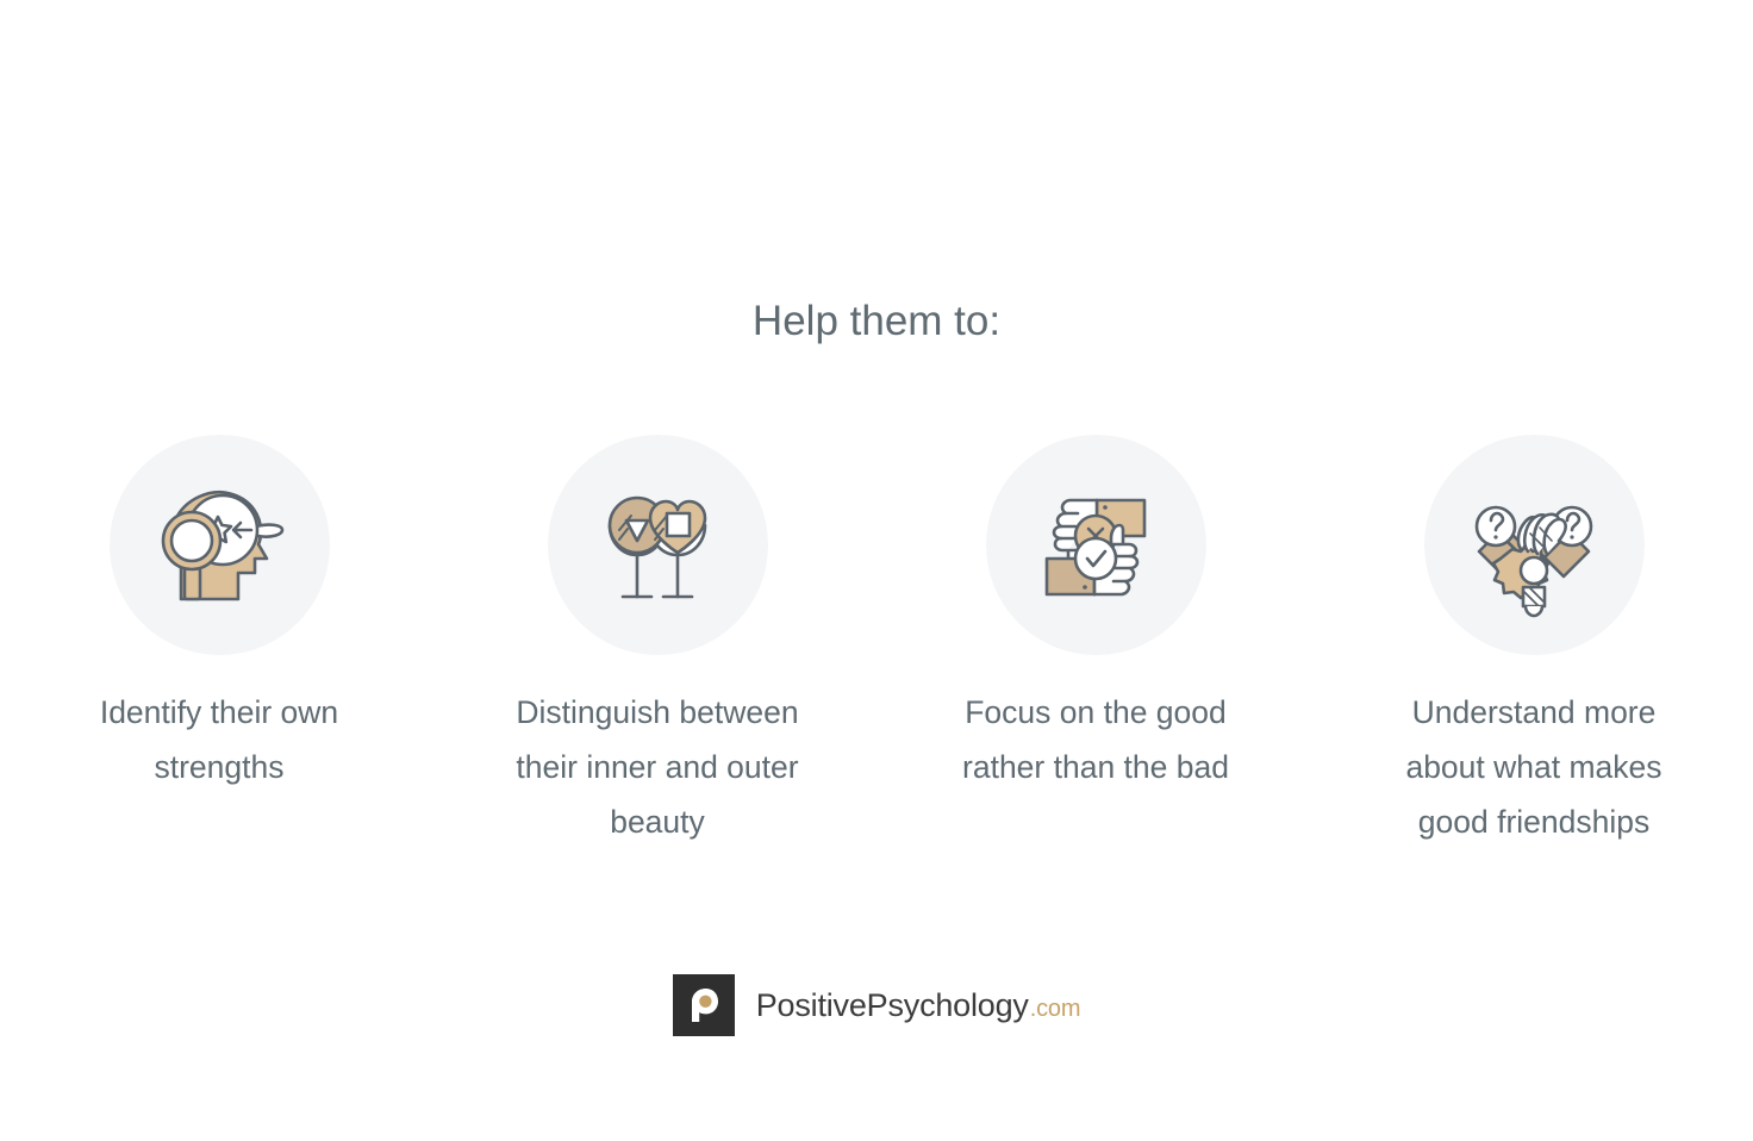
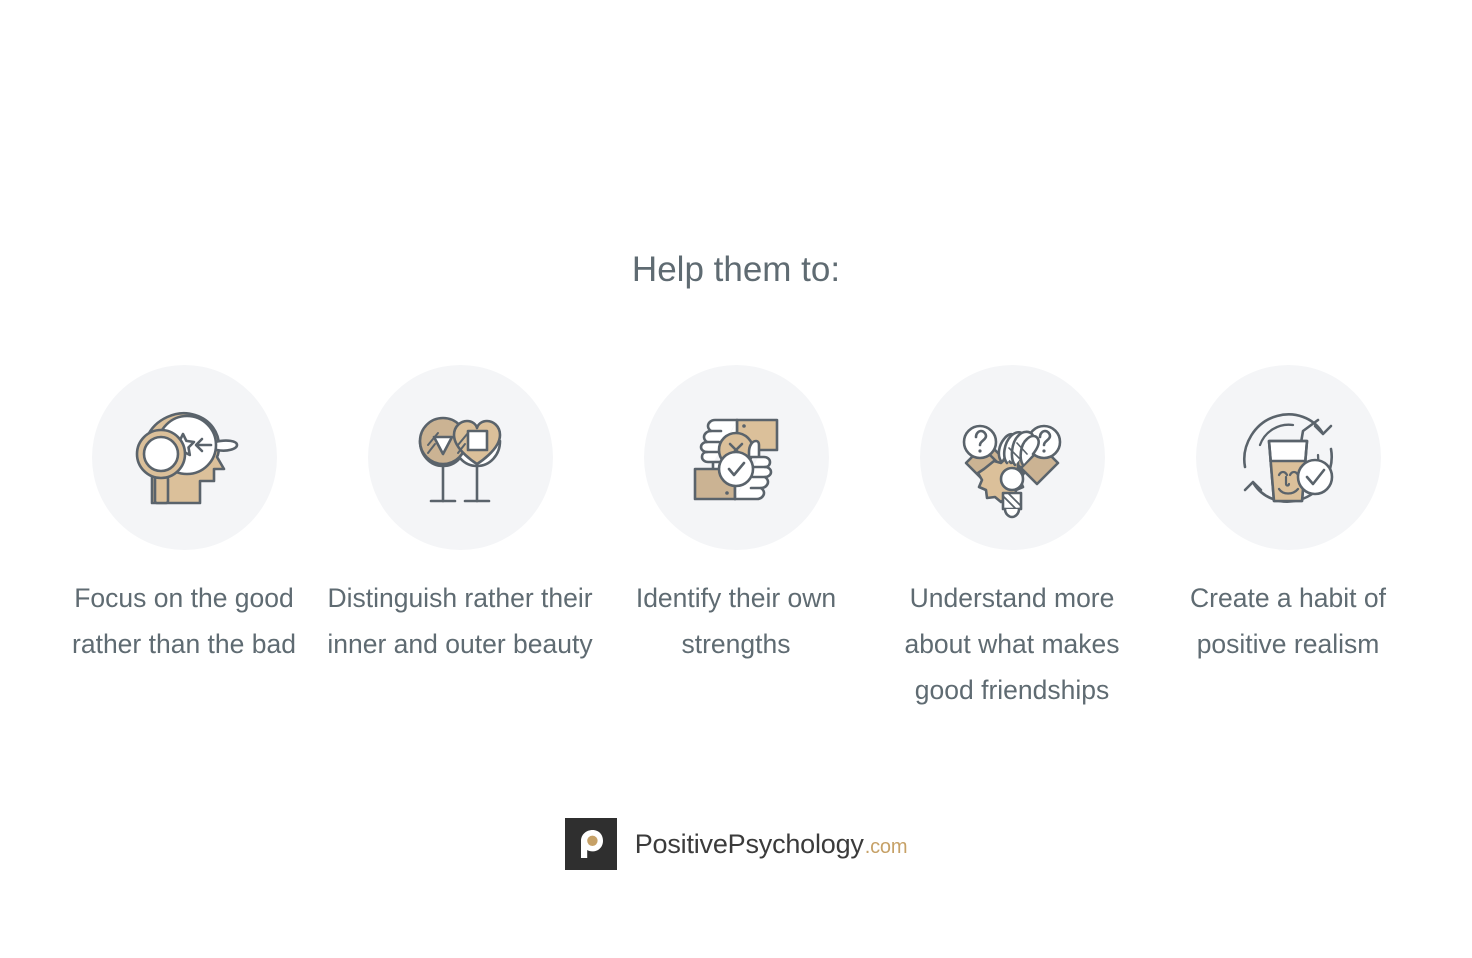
  Help them to:
- Identify their own strengths
+ Focus on the good rather than the bad
- Distinguish between their inner and outer beauty
+ Distinguish rather their inner and outer beauty
- Focus on the good rather than the bad
+ Identify their own strengths
  Understand more about what makes good friendships
+ Create a habit of positive realism
  PositivePsychology
  .com
